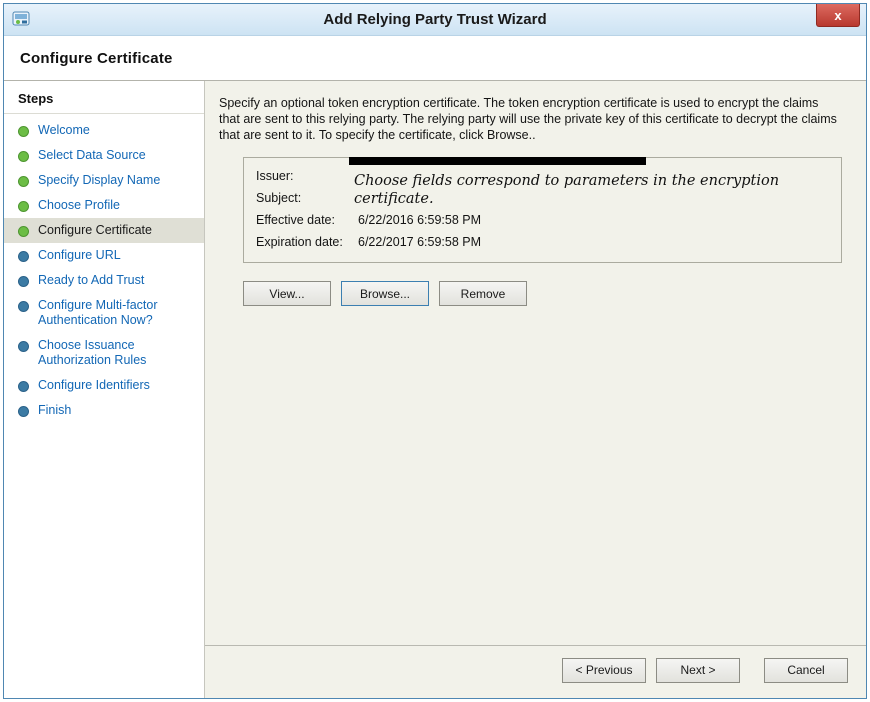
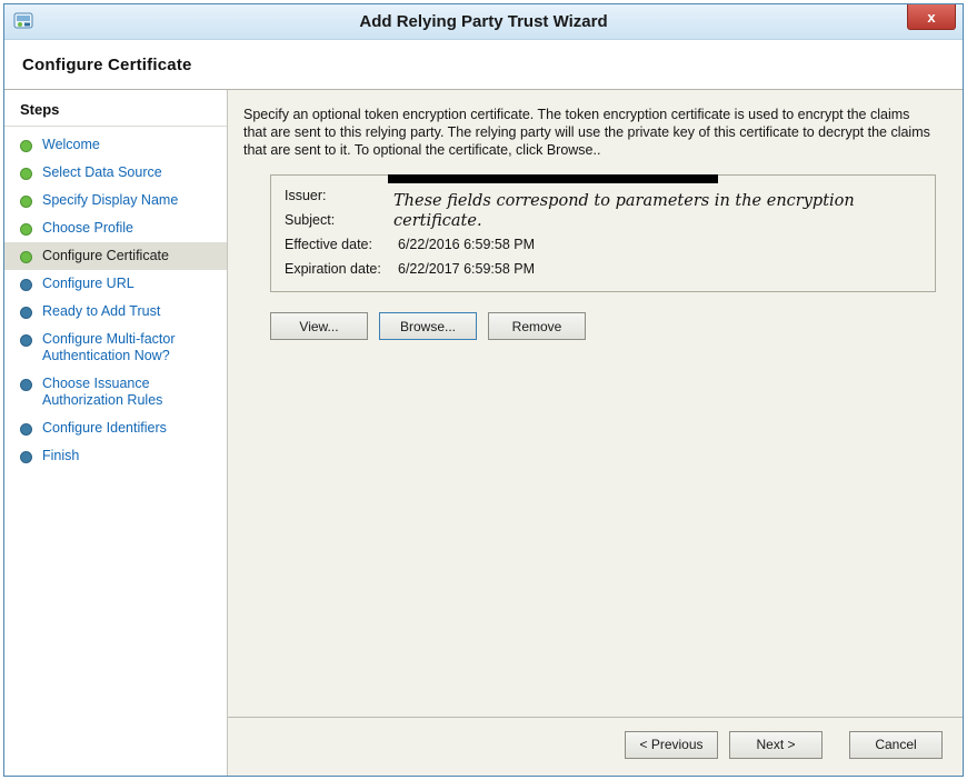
  Add Relying Party Trust Wizard
  x
  Configure Certificate
  Steps
  Welcome
  Select Data Source
  Specify Display Name
  Choose Profile
  Configure Certificate
  Configure URL
  Ready to Add Trust
  Configure Multi-factor Authentication Now?
  Choose Issuance Authorization Rules
  Configure Identifiers
  Finish
- Specify an optional token encryption certificate. The token encryption certificate is used to encrypt the claims that are sent to this relying party. The relying party will use the private key of this certificate to decrypt the claims that are sent to it. To specify the certificate, click Browse..
+ Specify an optional token encryption certificate. The token encryption certificate is used to encrypt the claims that are sent to this relying party. The relying party will use the private key of this certificate to decrypt the claims that are sent to it. To optional the certificate, click Browse..
- Choose fields correspond to parameters in the encryption certificate.
+ These fields correspond to parameters in the encryption certificate.
  Issuer:
  Subject:
  Effective date:
  6/22/2016 6:59:58 PM
  Expiration date:
  6/22/2017 6:59:58 PM
  View...
  Browse...
  Remove
  < Previous
  Next >
  Cancel
